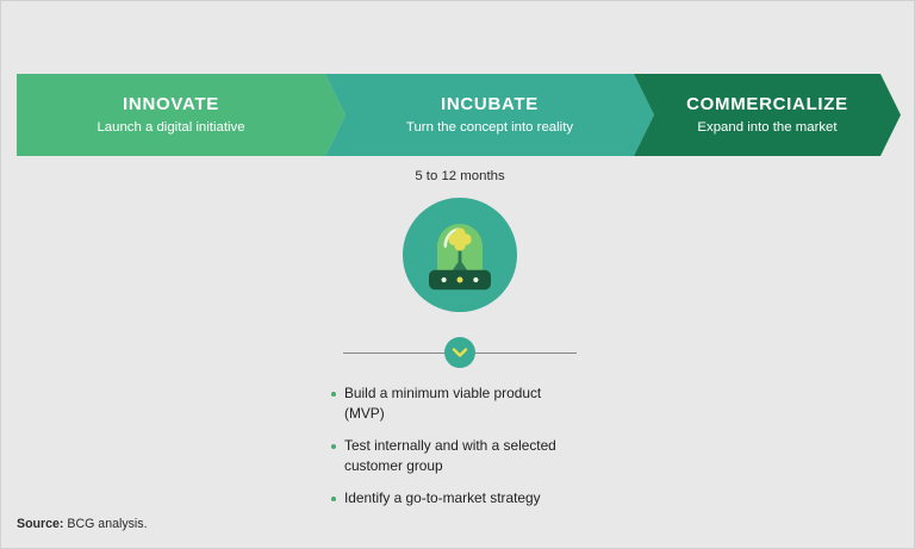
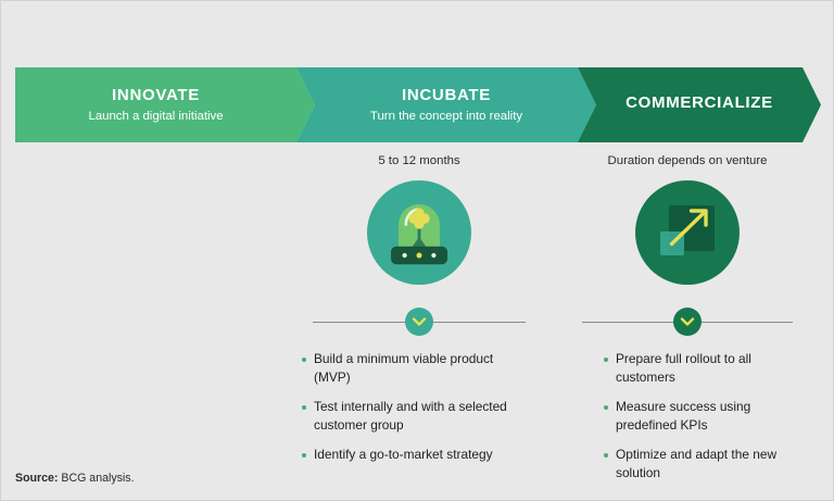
  INNOVATE
  Launch a digital initiative
  INCUBATE
  Turn the concept into reality
  COMMERCIALIZE
- Expand into the market
  5 to 12 months
  Build a minimum viable product (MVP)
  Test internally and with a selected customer group
  Identify a go-to-market strategy
+ Duration depends on venture
+ Prepare full rollout to all customers
+ Measure success using predefined KPIs
+ Optimize and adapt the new solution
  Source: BCG analysis.
